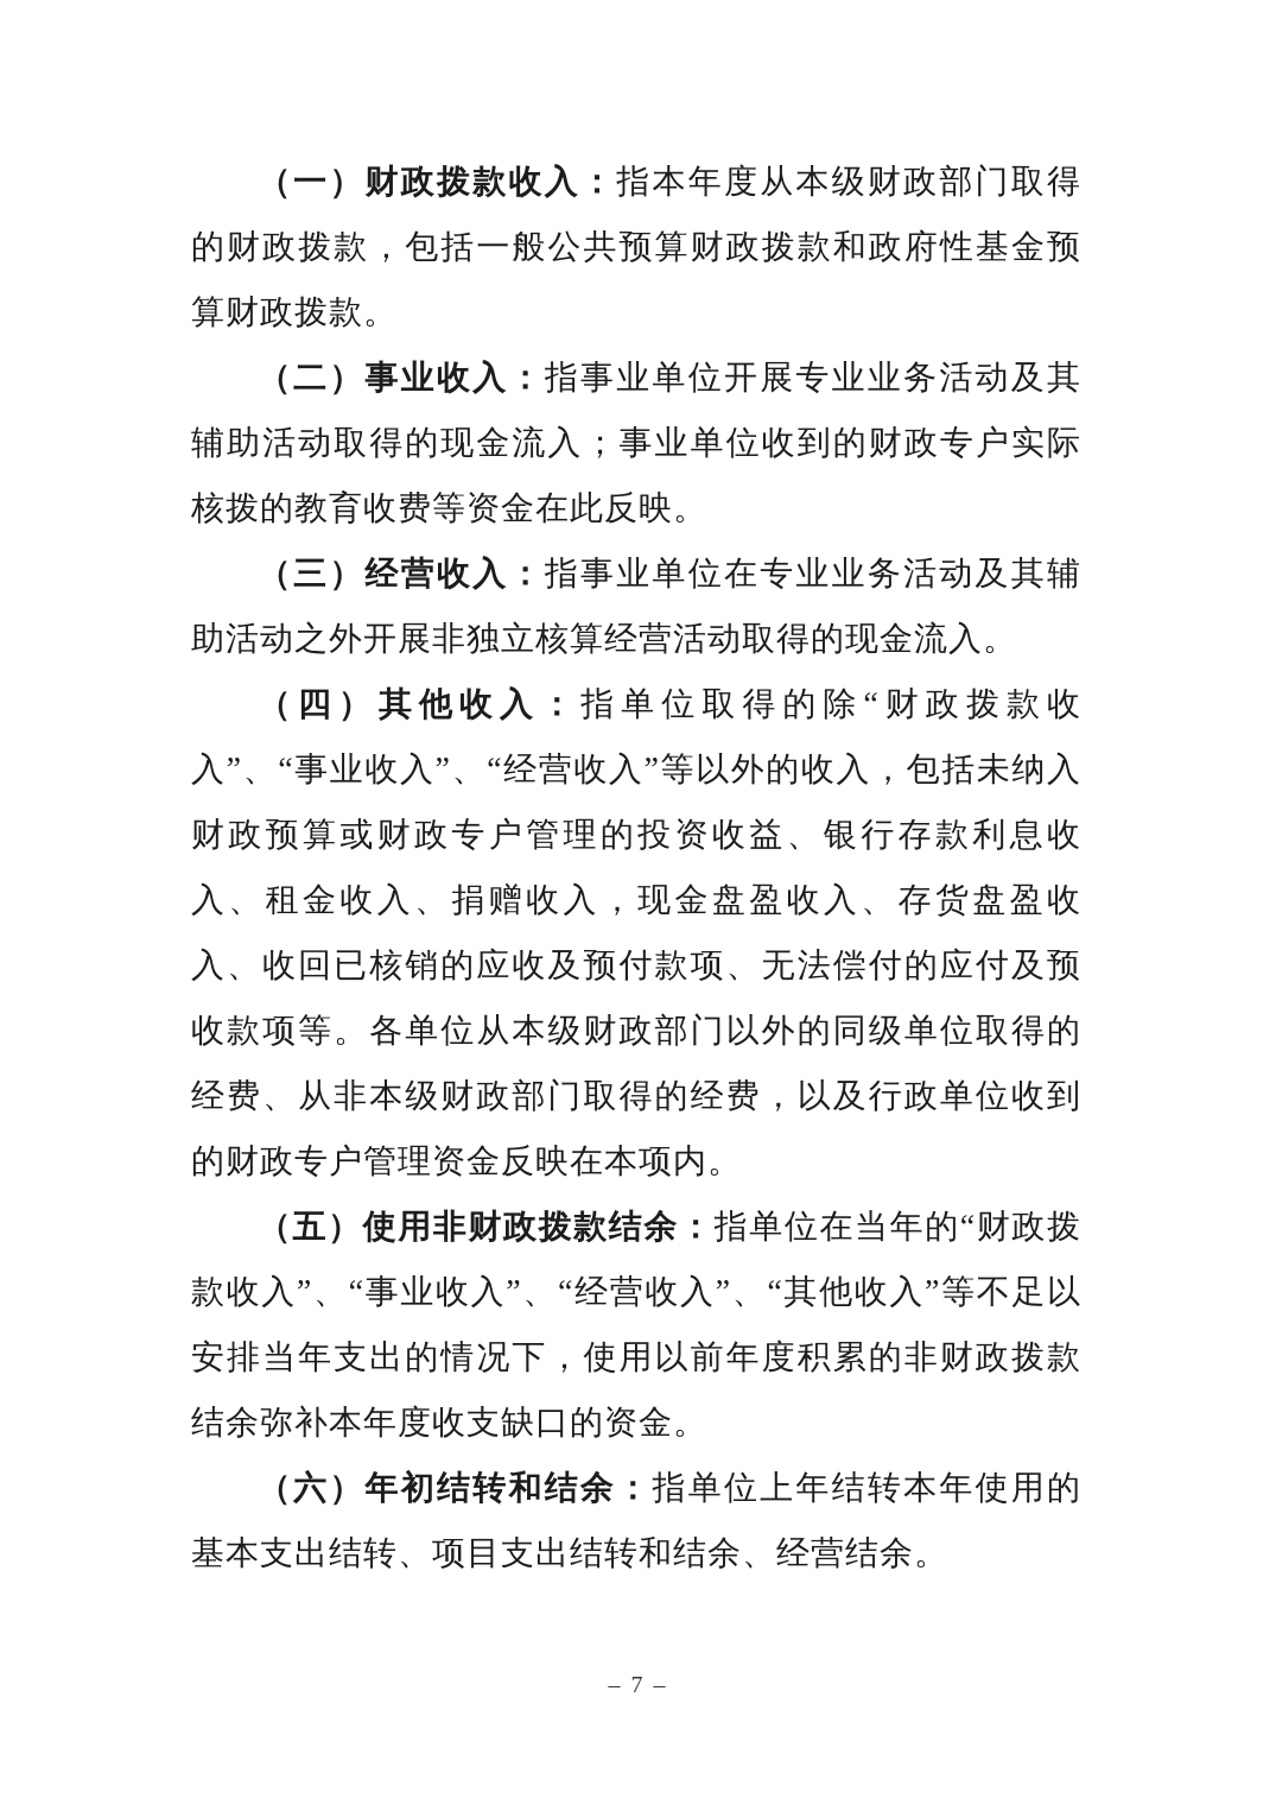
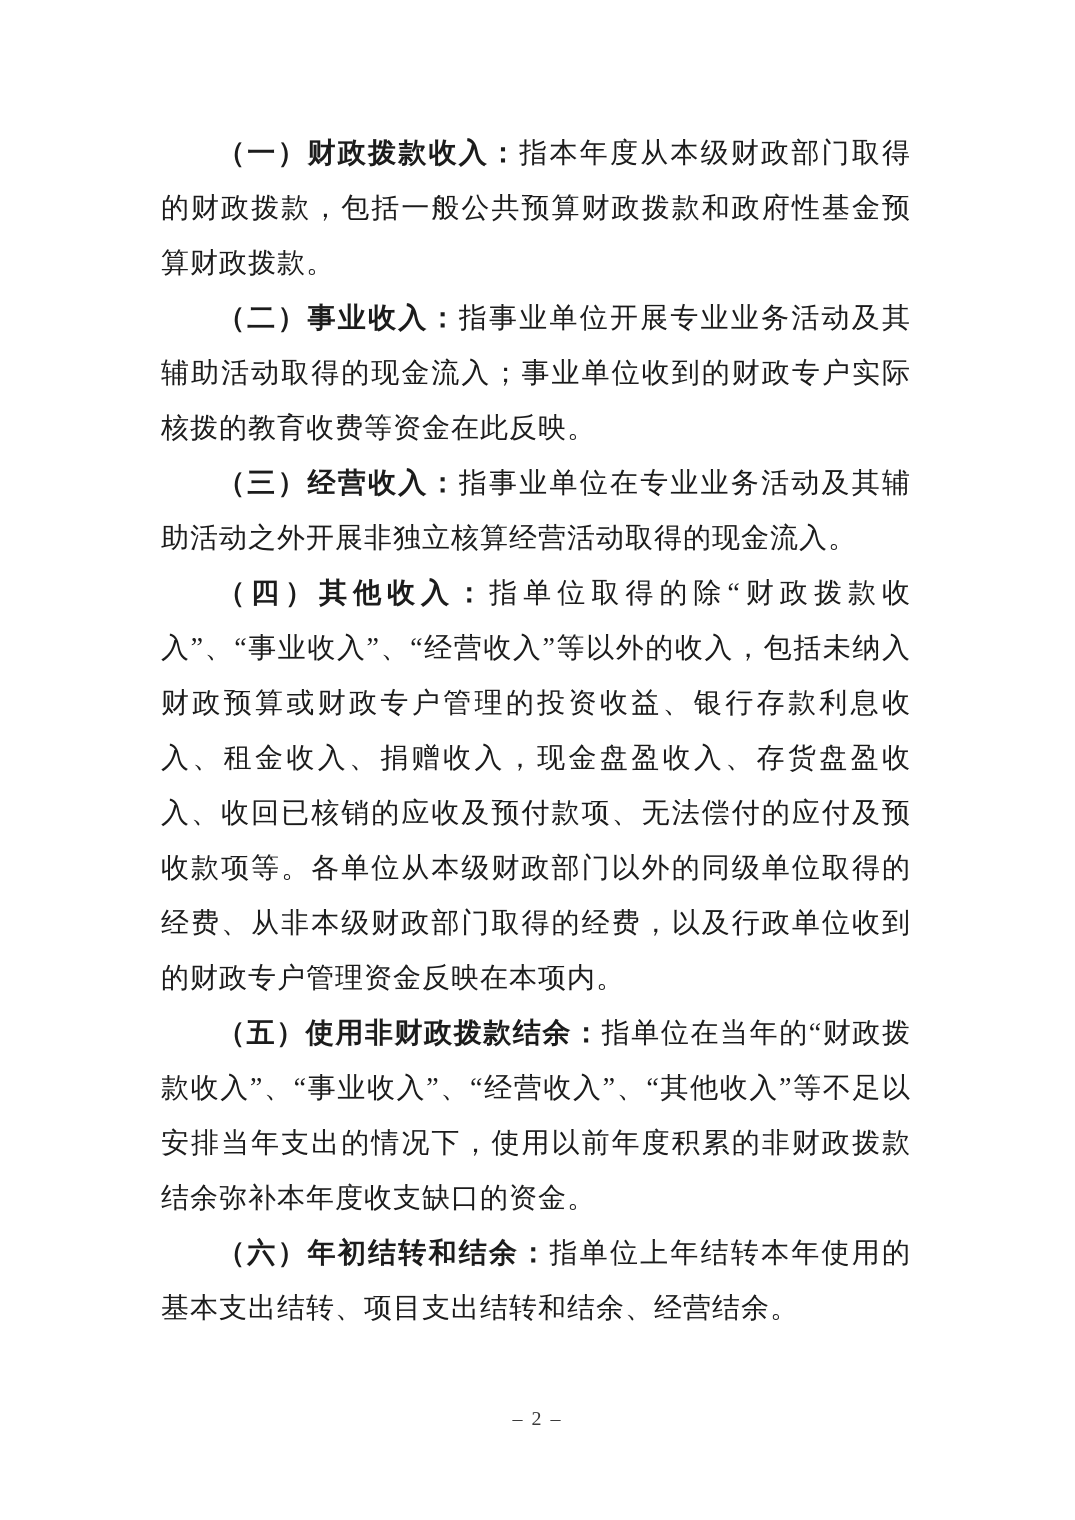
  （一）财政拨款收入：指本年度从本级财政部门取得的财政拨款，包括一般公共预算财政拨款和政府性基金预算财政拨款。
  （二）事业收入：指事业单位开展专业业务活动及其辅助活动取得的现金流入；事业单位收到的财政专户实际核拨的教育收费等资金在此反映。
  （三）经营收入：指事业单位在专业业务活动及其辅助活动之外开展非独立核算经营活动取得的现金流入。
  （四）其他收入：指单位取得的除“财政拨款收入”、“事业收入”、“经营收入”等以外的收入，包括未纳入财政预算或财政专户管理的投资收益、银行存款利息收入、租金收入、捐赠收入，现金盘盈收入、存货盘盈收入、收回已核销的应收及预付款项、无法偿付的应付及预收款项等。各单位从本级财政部门以外的同级单位取得的经费、从非本级财政部门取得的经费，以及行政单位收到的财政专户管理资金反映在本项内。
  （五）使用非财政拨款结余：指单位在当年的“财政拨款收入”、“事业收入”、“经营收入”、“其他收入”等不足以安排当年支出的情况下，使用以前年度积累的非财政拨款结余弥补本年度收支缺口的资金。
  （六）年初结转和结余：指单位上年结转本年使用的基本支出结转、项目支出结转和结余、经营结余。
- – 7 –
+ – 2 –
